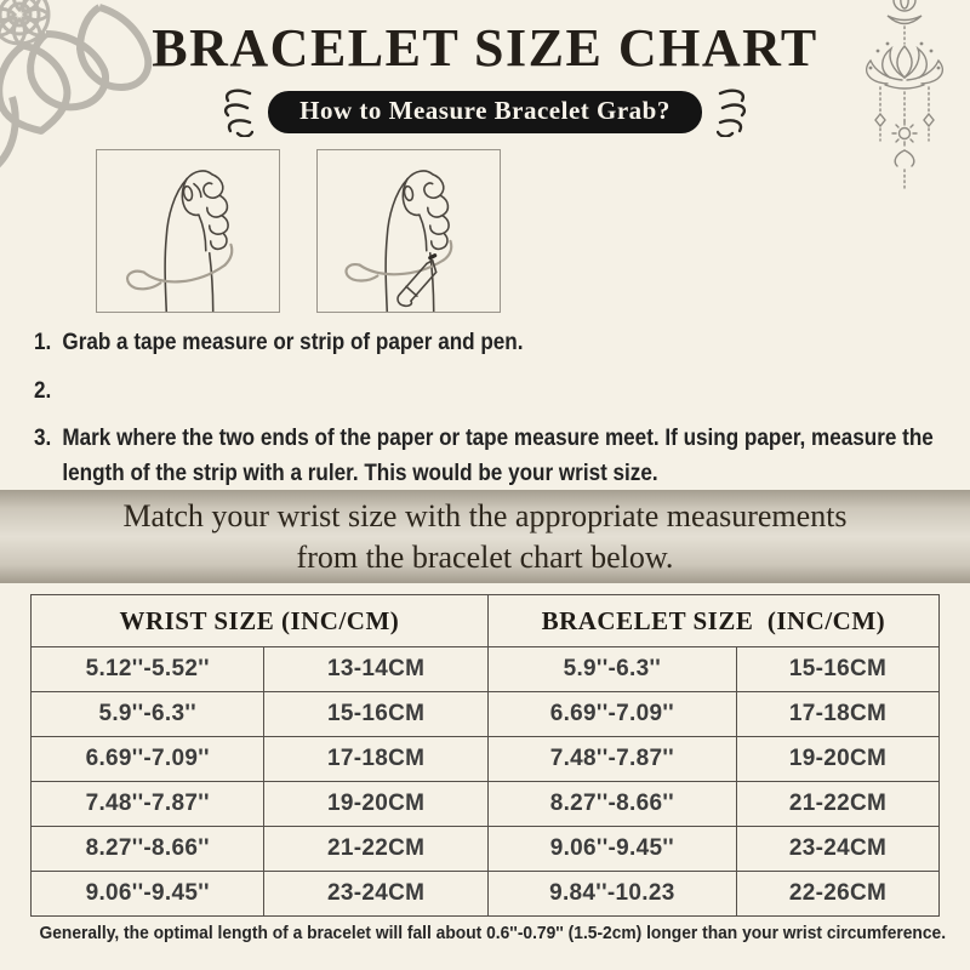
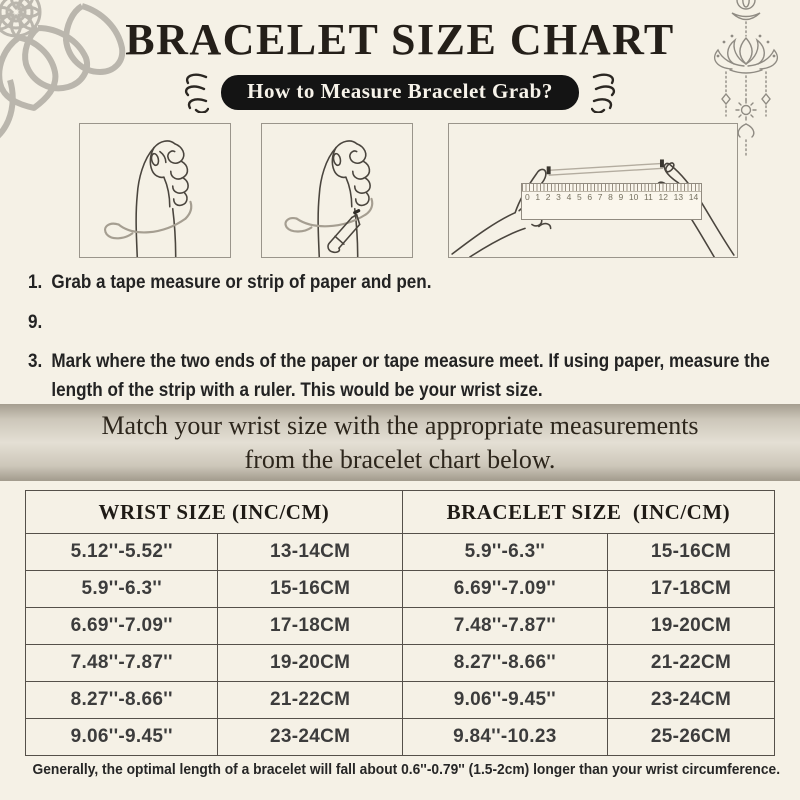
  BRACELET SIZE CHART
  How to Measure Bracelet Grab?
+ 0
+ 1
+ 2
+ 3
+ 4
+ 5
+ 6
+ 7
+ 8
+ 9
+ 10
+ 11
+ 12
+ 13
+ 14
  1.
  Grab a tape measure or strip of paper and pen.
- 2.
+ 9.
  3.
  Mark where the two ends of the paper or tape measure meet. If using paper, measure the length of the strip with a ruler. This would be your wrist size.
  Match your wrist size with the appropriate measurements
  from the bracelet chart below.
  WRIST SIZE (INC/CM)	BRACELET SIZE (INC/CM)
  5.12''-5.52''	13-14CM	5.9''-6.3''	15-16CM
  5.9''-6.3''	15-16CM	6.69''-7.09''	17-18CM
  6.69''-7.09''	17-18CM	7.48''-7.87''	19-20CM
  7.48''-7.87''	19-20CM	8.27''-8.66''	21-22CM
  8.27''-8.66''	21-22CM	9.06''-9.45''	23-24CM
- 9.06''-9.45''	23-24CM	9.84''-10.23	22-26CM
+ 9.06''-9.45''	23-24CM	9.84''-10.23	25-26CM
  Generally, the optimal length of a bracelet will fall about 0.6''-0.79'' (1.5-2cm) longer than your wrist circumference.
